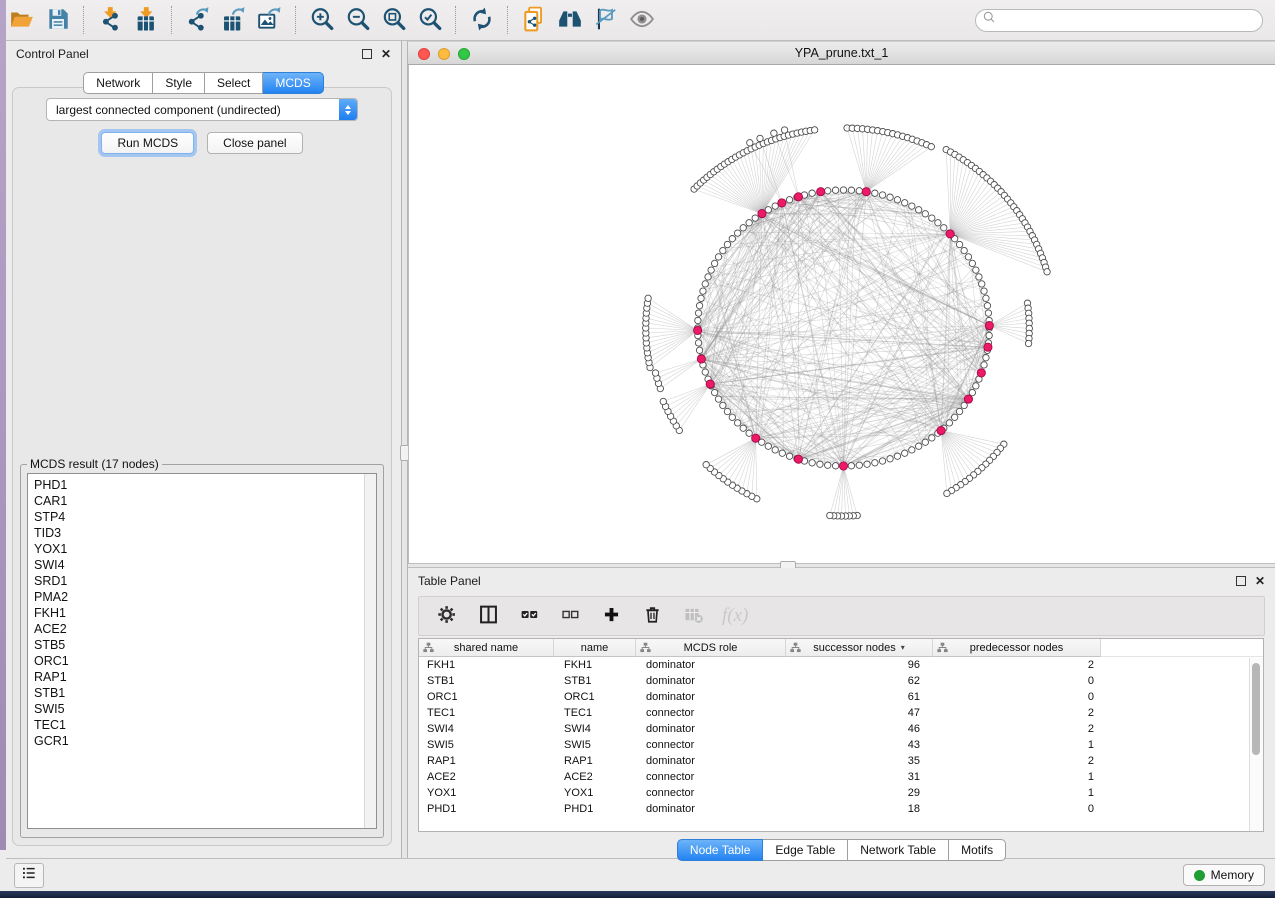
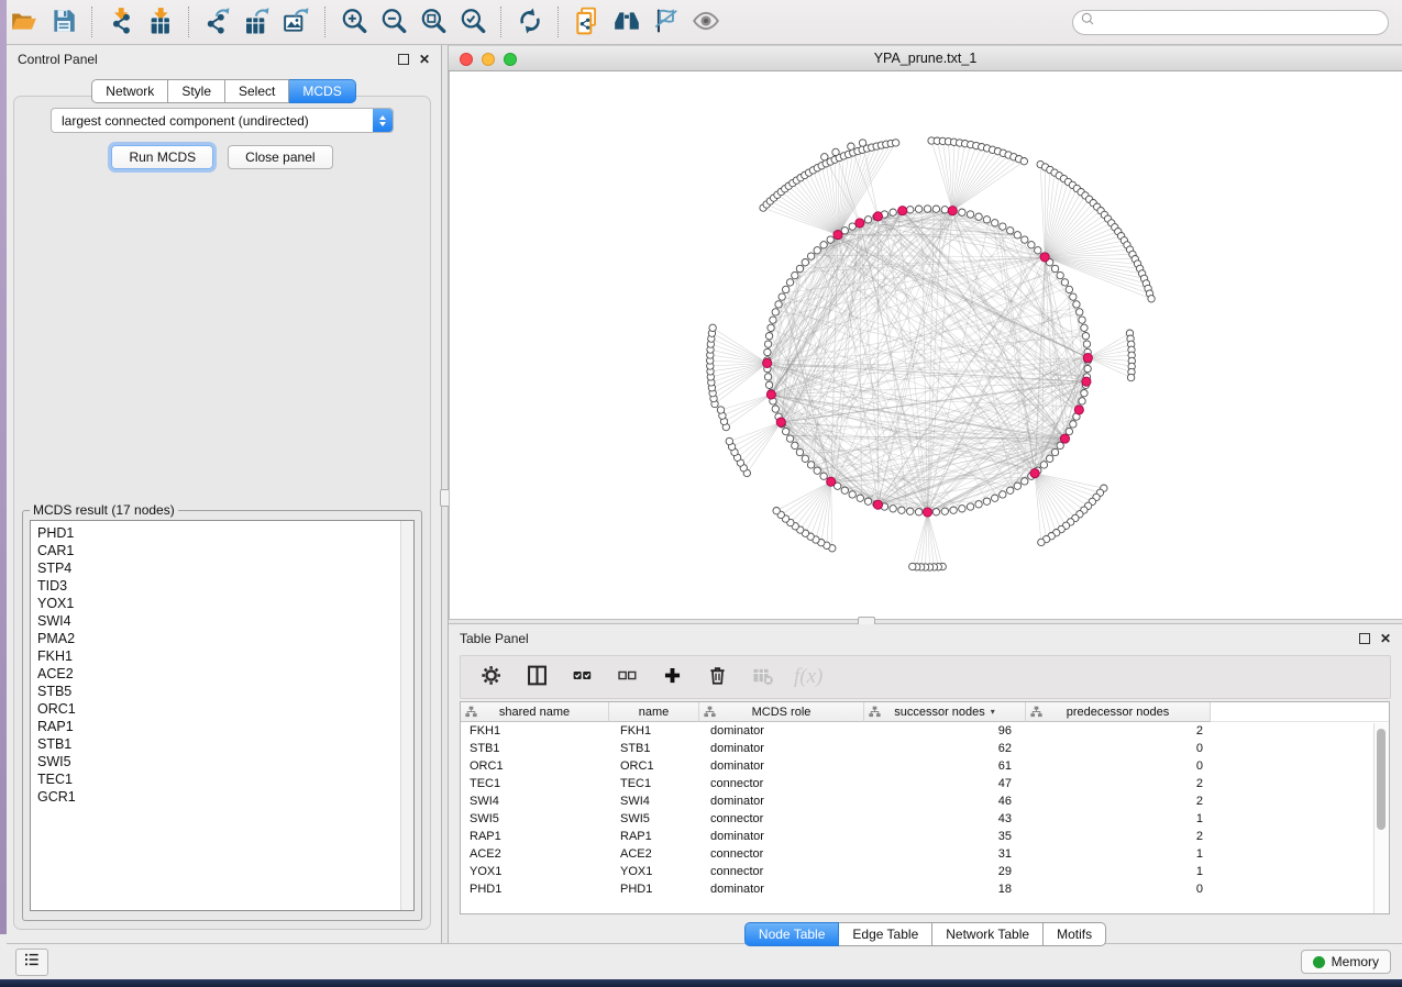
  Control Panel
  ✕
  Network
  Style
  Select
  MCDS
  largest connected component (undirected)
  Run MCDS
  Close panel
  MCDS result (17 nodes)
  PHD1
  CAR1
  STP4
  TID3
  YOX1
  SWI4
- SRD1
  PMA2
  FKH1
  ACE2
  STB5
  ORC1
  RAP1
  STB1
  SWI5
  TEC1
  GCR1
  YPA_prune.txt_1
  Table Panel
  ✕
  f(x)
  shared name
  name
  MCDS role
  successor nodes
  ▾
  predecessor nodes
  FKH1
  FKH1
  dominator
  96
  2
  STB1
  STB1
  dominator
  62
  0
  ORC1
  ORC1
  dominator
  61
  0
  TEC1
  TEC1
  connector
  47
  2
  SWI4
  SWI4
  dominator
  46
  2
  SWI5
  SWI5
  connector
  43
  1
  RAP1
  RAP1
  dominator
  35
  2
  ACE2
  ACE2
  connector
  31
  1
  YOX1
  YOX1
  connector
  29
  1
  PHD1
  PHD1
  dominator
  18
  0
  Node Table
  Edge Table
  Network Table
  Motifs
  Memory
